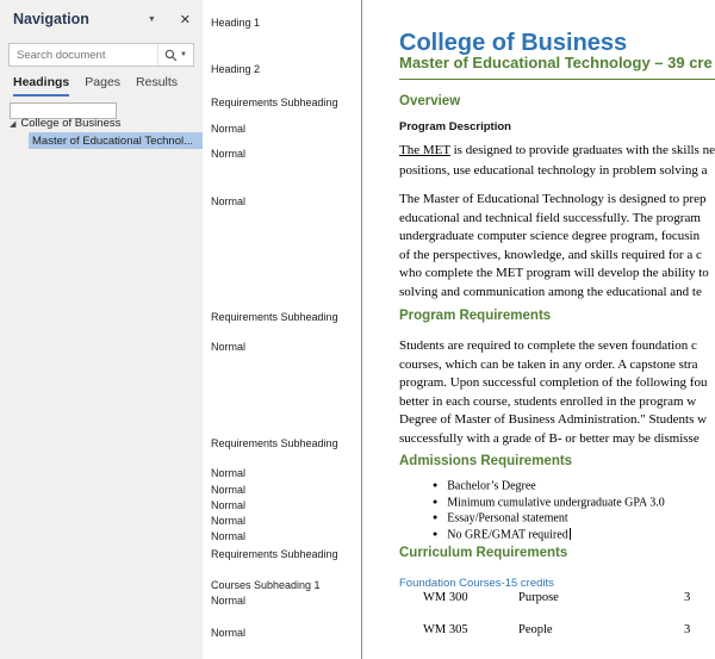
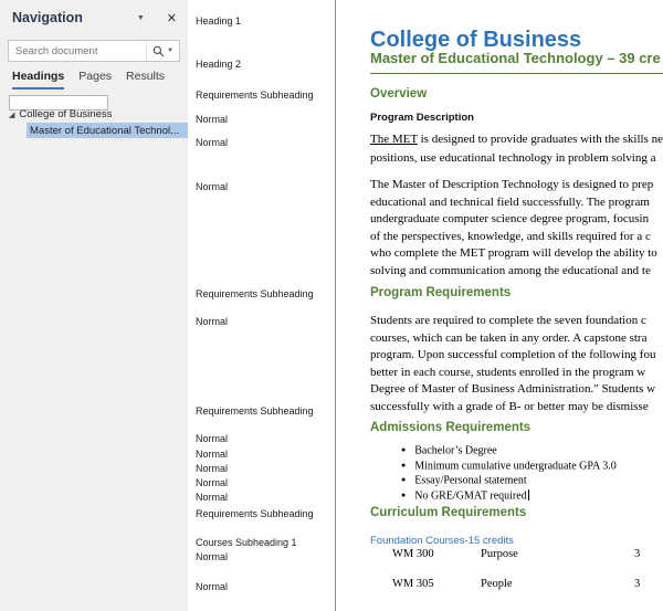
  Navigation
  ✕
  Search document
  Headings
  Pages
  Results
  College of Business
  Master of Educational Technol...
  Heading 1
  Heading 2
  Requirements Subheading
  Normal
  Normal
  Normal
  Requirements Subheading
  Normal
  Requirements Subheading
  Normal
  Normal
  Normal
  Normal
  Normal
  Requirements Subheading
  Courses Subheading 1
  Normal
  Normal
  College of Business
  Master of Educational Technology – 39 cre
  Overview
  Program Description
  The MET is designed to provide graduates with the skills ne
  positions, use educational technology in problem solving a
- The Master of Educational Technology is designed to prep
+ The Master of Description Technology is designed to prep
  educational and technical field successfully. The program
  undergraduate computer science degree program, focusin
  of the perspectives, knowledge, and skills required for a c
  who complete the MET program will develop the ability to
  solving and communication among the educational and te
  Program Requirements
  Students are required to complete the seven foundation c
  courses, which can be taken in any order. A capstone stra
  program. Upon successful completion of the following fou
  better in each course, students enrolled in the program w
  Degree of Master of Business Administration." Students w
  successfully with a grade of B- or better may be dismisse
  Admissions Requirements
  ● Bachelor’s Degree
  ● Minimum cumulative undergraduate GPA 3.0
  ● Essay/Personal statement
  ● No GRE/GMAT required
  Curriculum Requirements
  Foundation Courses-15 credits
  WM 300
  Purpose
  3
  WM 305
  People
  3
